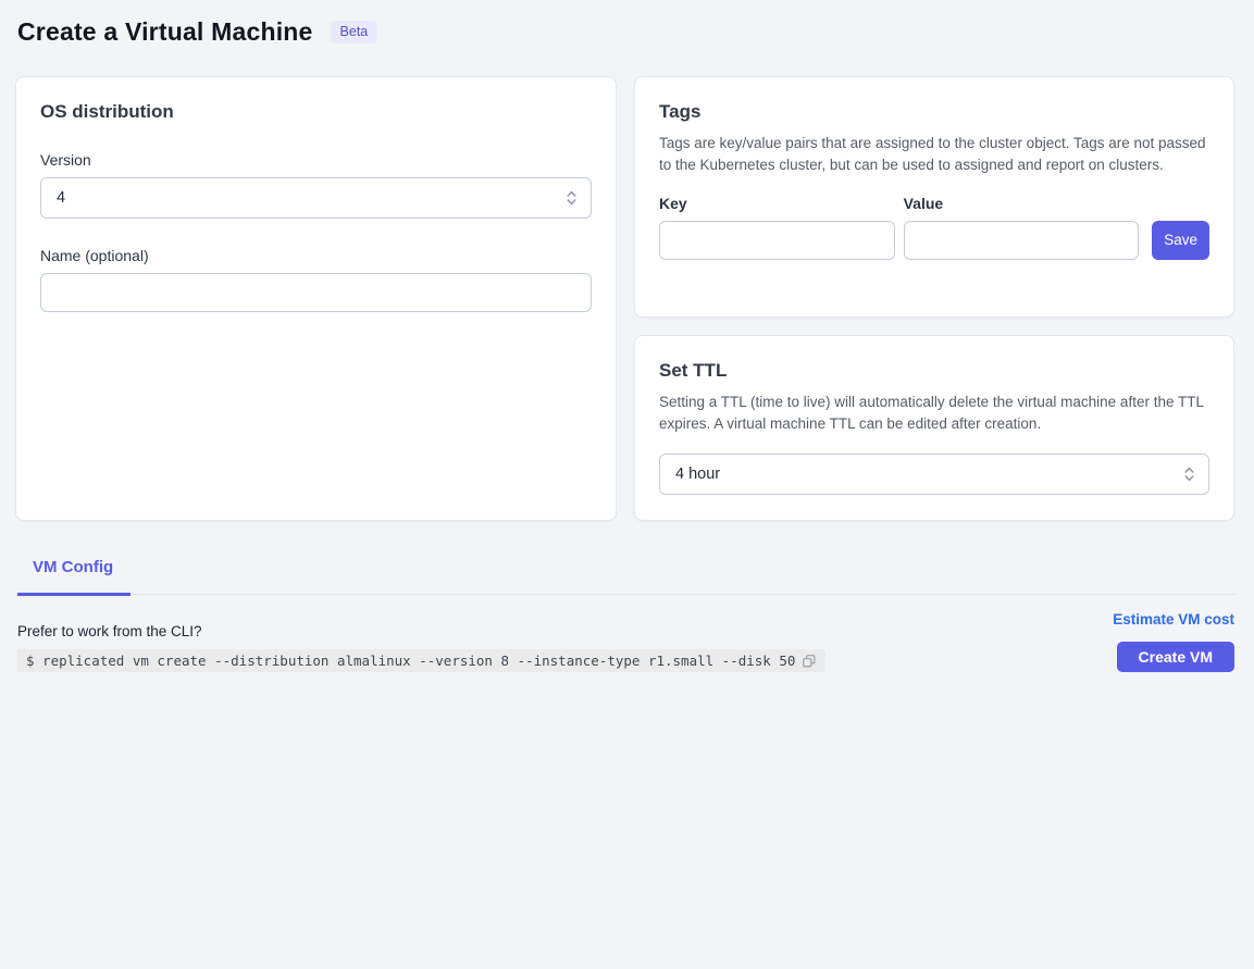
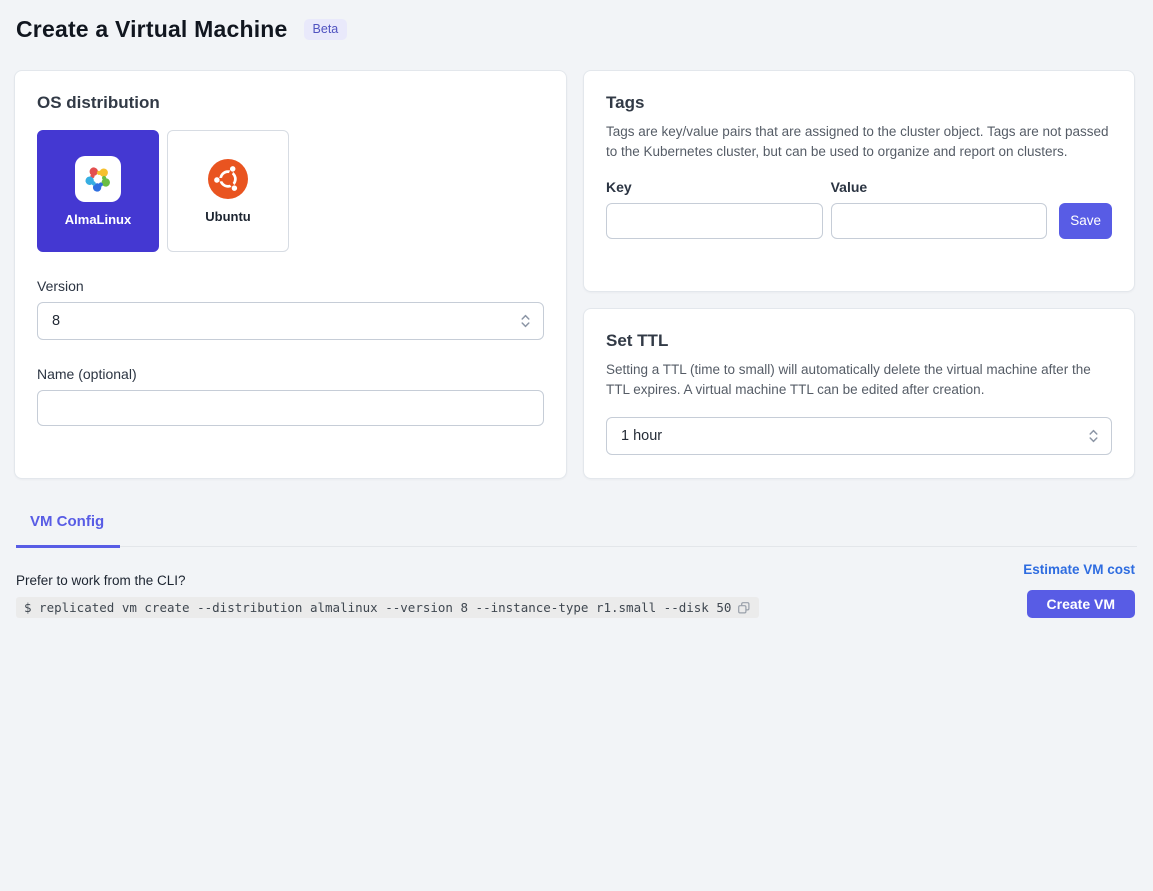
  Create a Virtual Machine
  Beta
  OS distribution
+ AlmaLinux
+ Ubuntu
  Version
- 4
+ 8
  Name (optional)
  Tags
- Tags are key/value pairs that are assigned to the cluster object. Tags are not passed to the Kubernetes cluster, but can be used to assigned and report on clusters.
+ Tags are key/value pairs that are assigned to the cluster object. Tags are not passed to the Kubernetes cluster, but can be used to organize and report on clusters.
  Key
  Value
  Save
  Set TTL
- Setting a TTL (time to live) will automatically delete the virtual machine after the TTL expires. A virtual machine TTL can be edited after creation.
+ Setting a TTL (time to small) will automatically delete the virtual machine after the TTL expires. A virtual machine TTL can be edited after creation.
- 4 hour
+ 1 hour
  VM Config
  Prefer to work from the CLI?
  $ replicated vm create --distribution almalinux --version 8 --instance-type r1.small --disk 50
  Estimate VM cost
  Create VM
